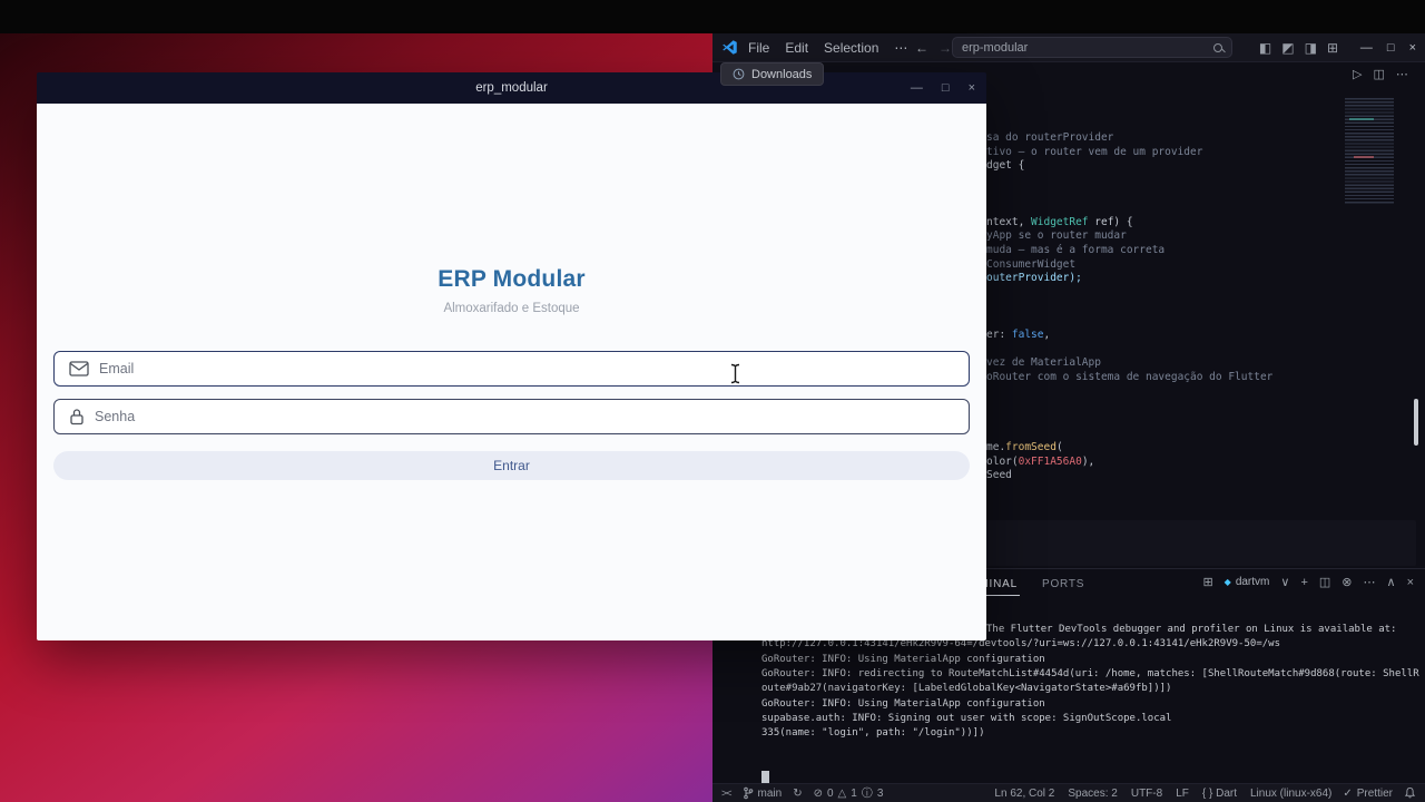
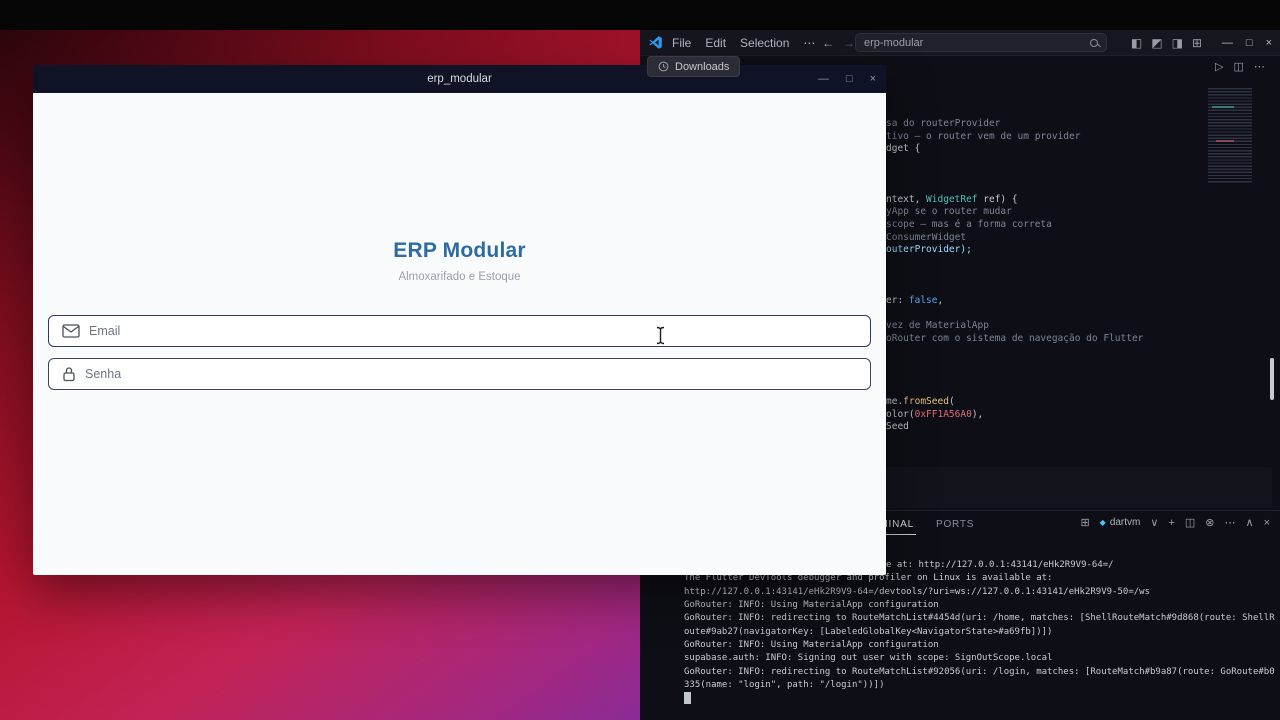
  File
  Edit
  Selection
  ⋯
  ←
  →
  erp-modular
  ◧
  ◩
  ◨
  ⊞
  —
  □
  ×
  ▷
  ◫
  ⋯
  sa do routerProvider
  tivo — o router vem de um provider
  dget {
  ntext, WidgetRef ref) {
  yApp se o router mudar
- muda — mas é a forma correta
+ scope — mas é a forma correta
  ConsumerWidget
  outerProvider);
  er: false,
  vez de MaterialApp
  oRouter com o sistema de navegação do Flutter
  me.fromSeed(
  olor(0xFF1A56A0),
  Seed
  PORTS
  ⊞
  ◆
  dartvm
  ∨
  +
  ◫
  ⊗
  ⋯
  ∧
  ×
+ e at: http://127.0.0.1:43141/eHk2R9V9-64=/
  The Flutter DevTools debugger and profiler on Linux is available at:
  http://127.0.0.1:43141/eHk2R9V9-64=/devtools/?uri=ws://127.0.0.1:43141/eHk2R9V9-50=/ws
  GoRouter: INFO: Using MaterialApp configuration
  GoRouter: INFO: redirecting to RouteMatchList#4454d(uri: /home, matches: [ShellRouteMatch#9d868(route: ShellR
  oute#9ab27(navigatorKey: [LabeledGlobalKey<NavigatorState>#a69fb])])
  GoRouter: INFO: Using MaterialApp configuration
  supabase.auth: INFO: Signing out user with scope: SignOutScope.local
+ GoRouter: INFO: redirecting to RouteMatchList#92056(uri: /login, matches: [RouteMatch#b9a87(route: GoRoute#b0
  335(name: "login", path: "/login"))])
- ><
- main
- ↻
- ⊘
- 0
- △
- 1
- ⓘ
- 3
- Ln 62, Col 2
- Spaces: 2
- UTF-8
- LF
- { } Dart
- Linux (linux-x64)
- ✓
- Prettier
  Downloads
  erp_modular
  —
  □
  ×
  ERP Modular
  Almoxarifado e Estoque
  Email
  Senha
- Entrar
